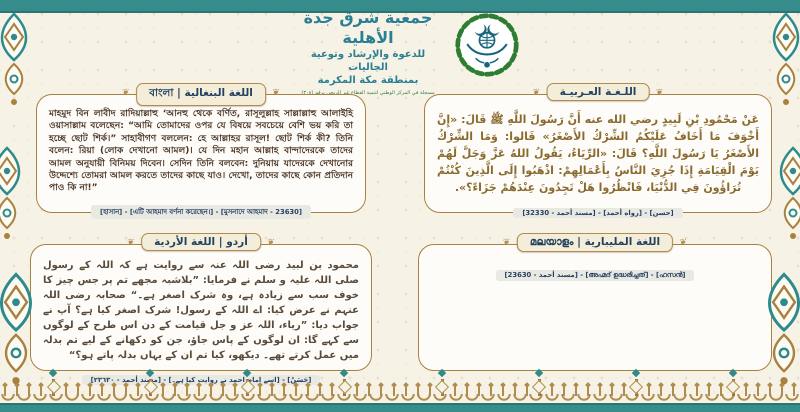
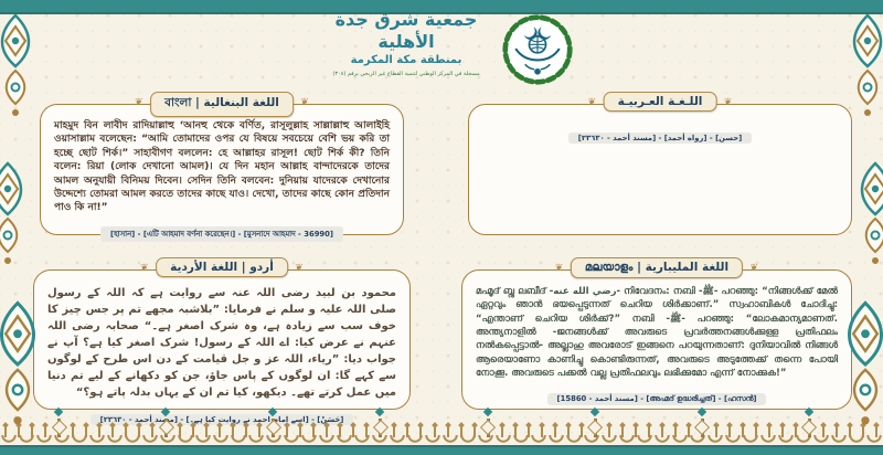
  جمعية شرق جدة الأهلية
- للدعوة والإرشاد وتوعية الجاليات
  بمنطقة مكة المكرمة
  ❦
  বাংলা | اللغة البنغالية
  ❦
  মাহমুদ বিন লাবীদ রাদিয়াল্লাহু ‘আনহু থেকে বর্ণিত, রাসূলুল্লাহ সাল্লাল্লাহু আলাইহি ওয়াসাল্লাম বলেছেন: “আমি তোমাদের ওপর যে বিষয়ে সবচেয়ে বেশি ভয় করি তা হচ্ছে ছোট শির্ক।” সাহাবীগণ বললেন: হে আল্লাহর রাসূল! ছোট শির্ক কী? তিনি বলেন: রিয়া (লোক দেখানো আমল)। যে দিন মহান আল্লাহ বান্দাদেরকে তাদের আমল অনুযায়ী বিনিময় দিবেন। সেদিন তিনি বলবেন: দুনিয়ায় যাদেরকে দেখানোর উদ্দেশ্যে তোমরা আমল করতে তাদের কাছে যাও। দেখো, তাদের কাছে কোন প্রতিদান পাও কি না!”
- [হাসান] - [এটি আহমাদ বর্ণনা করেছেন।] - [মুসনাদে আহমাদ - 23630]
+ [হাসান] - [এটি আহমাদ বর্ণনা করেছেন।] - [মুসনাদে আহমাদ - 36990]
  ❦
  اللـغـة العـربيـة
  ❦
- عَنْ مَحْمُودِ بْنِ لَبِيدٍ رضي الله عنه أَنَّ رَسُولَ اللَّهِ ﷺ قَالَ: «إِنَّ أَخْوَفَ مَا أَخَافُ عَلَيْكُمُ الشِّرْكُ الأَصْغَرُ» قَالوا: وَمَا الشِّرْكُ الأَصْغَرُ يَا رَسُولَ اللَّهِ؟ قَالَ: «الرِّيَاءُ، يَقُولُ اللهُ عَزَّ وَجَلَّ لَهُمْ يَوْمَ الْقِيَامَةِ إِذَا جُزِيَ النَّاسُ بِأَعْمَالِهِمْ: اذْهَبُوا إِلَى الَّذِينَ كُنْتُمْ تُرَاؤُونَ فِي الدُّنْيَا، فَانْظُرُوا هَلْ تَجِدُونَ عِنْدَهُمْ جَزَاءً؟».
- [حسن] - [رواه أحمد] - [مسند أحمد - 32330]
+ [حسن] - [رواه أحمد] - [مسند أحمد - ٢٣٦٣٠]
  ❦
  أردو | اللغة الأردية
  ❦
- محمود بن لبید رضی اللہ عنہ سے روایت ہے کہ اللہ کے رسول صلی اللہ علیہ و سلم نے فرمایا: ”بلاشبہ مجھے تم پر جس چیز کا خوف سب سے زیادہ ہے، وہ شرک اصغر ہے۔“ صحابہ رضی اللہ عنہم نے عرض کیا: اے اللہ کے رسول! شرک اصغر کیا ہے؟ آپ نے جواب دیا: ”ریاء، اللہ عز و جل قیامت کے دن اس طرح کے لوگوں سے کہے گا: ان لوگوں کے پاس جاؤ، جن کو دکھانے کے لیے تم بدلہ میں عمل کرتے تھے۔ دیکھو، کیا تم ان کے یہاں بدلہ پاتے ہو؟“
+ محمود بن لبید رضی اللہ عنہ سے روایت ہے کہ اللہ کے رسول صلی اللہ علیہ و سلم نے فرمایا: ”بلاشبہ مجھے تم پر جس چیز کا خوف سب سے زیادہ ہے، وہ شرک اصغر ہے۔“ صحابہ رضی اللہ عنہم نے عرض کیا: اے اللہ کے رسول! شرک اصغر کیا ہے؟ آپ نے جواب دیا: ”ریاء، اللہ عز و جل قیامت کے دن اس طرح کے لوگوں سے کہے گا: ان لوگوں کے پاس جاؤ، جن کو دکھانے کے لیے تم دنیا میں عمل کرتے تھے۔ دیکھو، کیا تم ان کے یہاں بدلہ پاتے ہو؟“
  [حَسَنْ] - [اسے امام احمد نے روایت کیا ہے۔] - [مند أحمد - ٢٣٦٣٠]
  ❦
  മലയാളം | اللغة المليبارية
  ❦
+ മഹ്മൂദ് ബ്നു ലബീദ് -رضي الله عنه- നിവേദനം: നബി -ﷺ- പറഞ്ഞു: “നിങ്ങൾക്ക് മേൽ ഏറ്റവും ഞാൻ ഭയപ്പെടുന്നത് ചെറിയ ശിർക്കാണ്.” സ്വഹാബികൾ ചോദിച്ചു: “എന്താണ് ചെറിയ ശിർക്ക്?” നബി -ﷺ- പറഞ്ഞു: “ലോകമാന്യമാണത്. അന്ത്യനാളിൽ -ജനങ്ങൾക്ക് അവരുടെ പ്രവർത്തനങ്ങൾക്കുള്ള പ്രതിഫലം നൽകപ്പെട്ടാൽ- അല്ലാഹു അവരോട് ഇങ്ങനെ പറയുന്നതാണ്: ദുനിയാവിൽ നിങ്ങൾ ആരെയാണോ കാണിച്ചു കൊണ്ടിരുന്നത്, അവരുടെ അടുത്തേക്ക് തന്നെ പോയി നോക്കൂ. അവരുടെ പക്കൽ വല്ല പ്രതിഫലവും ലഭിക്കുമോ എന്ന് നോക്കുക!”
- [ഹസൻ] - [അഹ്മദ് ഉദ്ധരിച്ചത്] - [مسند أحمد - 23630]
+ [ഹസൻ] - [അഹ്മദ് ഉദ്ധരിച്ചത്] - [مسند أحمد - 15860]
